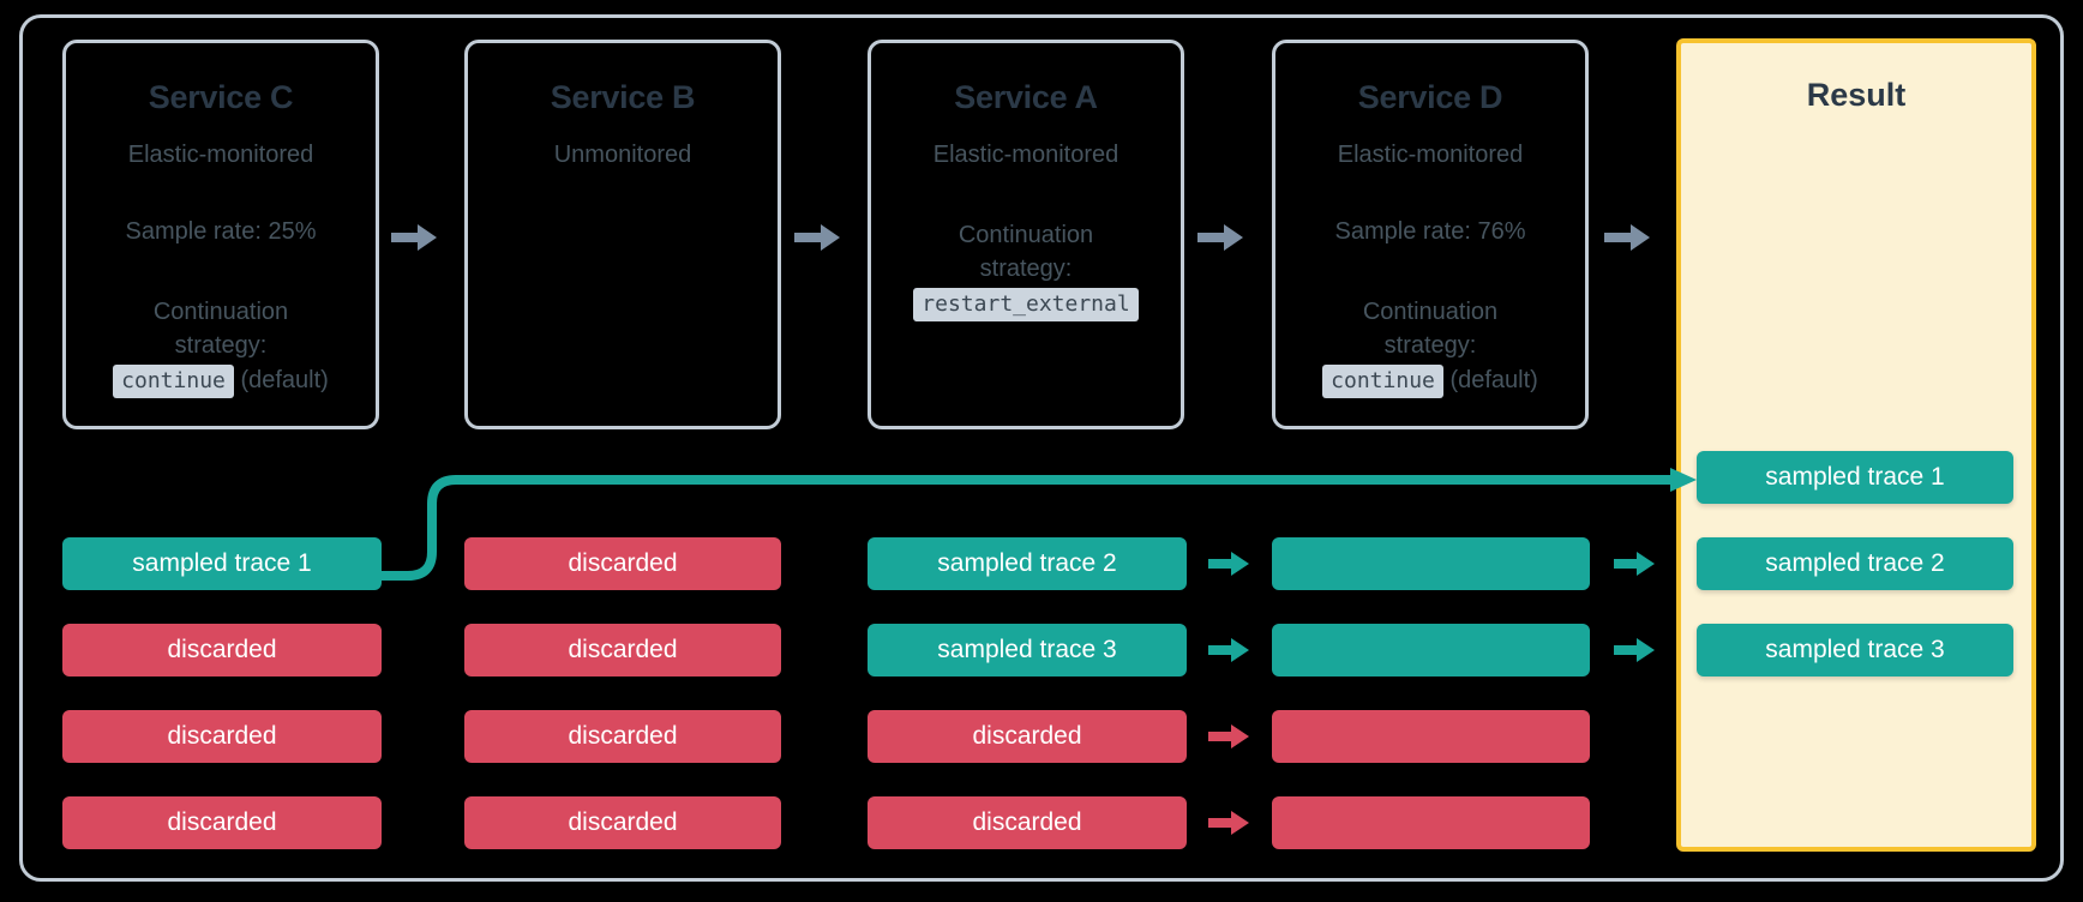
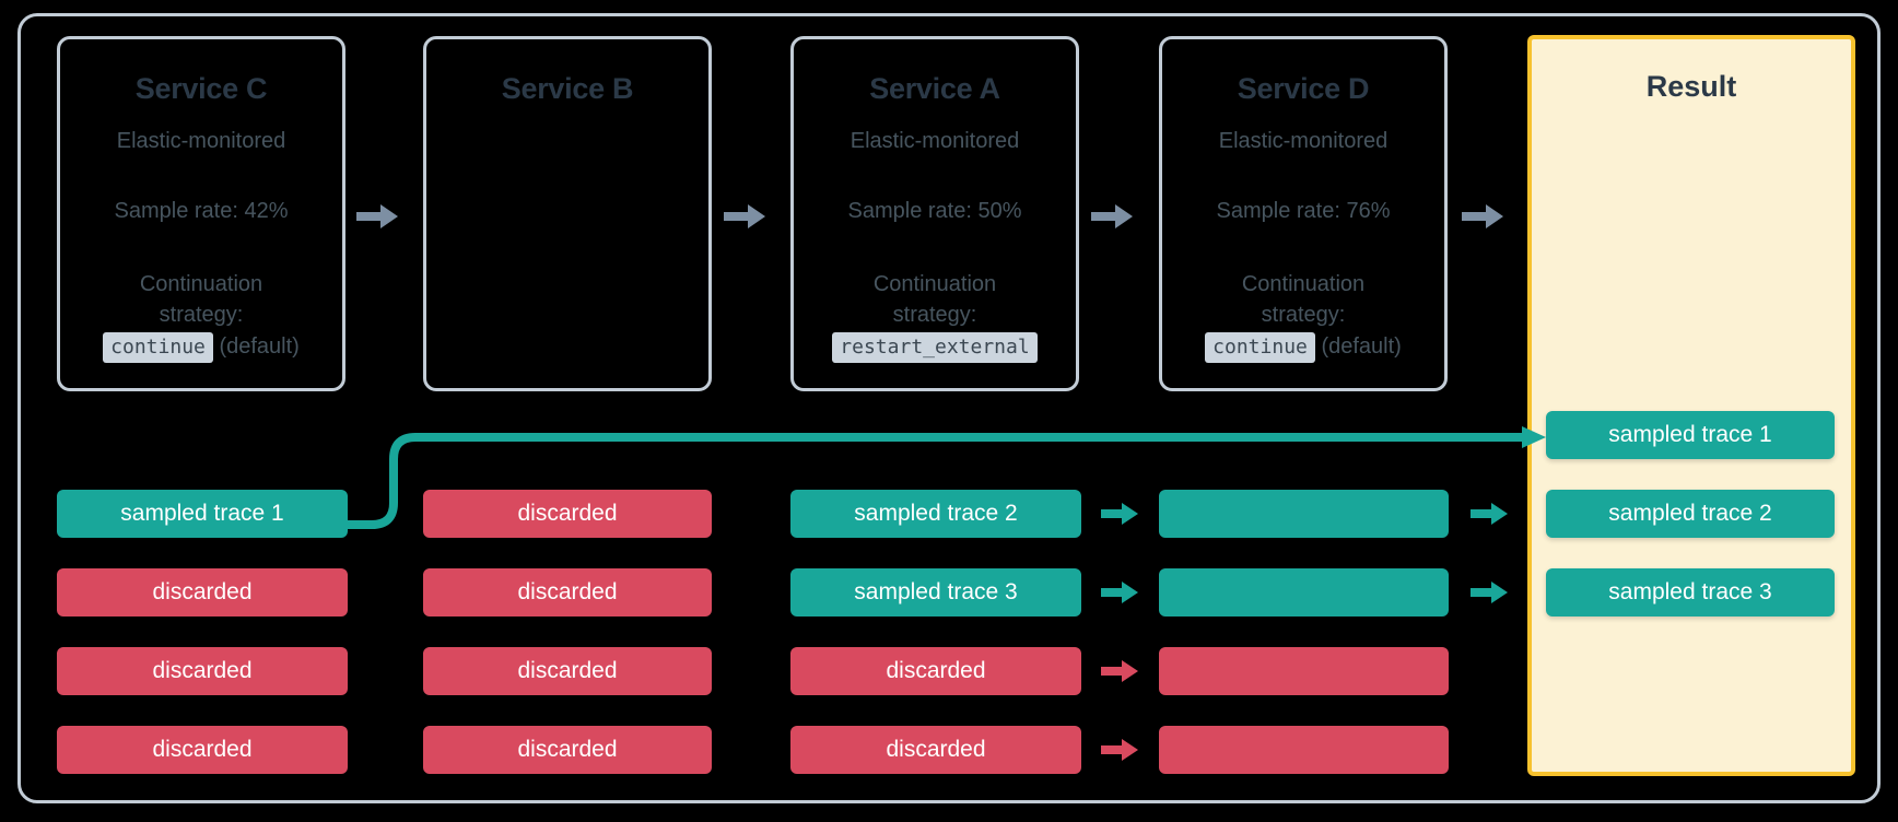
  Service C
  Elastic-monitored
- Sample rate: 25%
+ Sample rate: 42%
  Continuation
  strategy:
  continue (default)
  Service B
- Unmonitored
  Service A
  Elastic-monitored
+ Sample rate: 50%
  Continuation
  strategy:
  restart_external
  Service D
  Elastic-monitored
  Sample rate: 76%
  Continuation
  strategy:
  continue (default)
  Result
  sampled trace 1
  discarded
  discarded
  discarded
  discarded
  discarded
  discarded
  discarded
  sampled trace 2
  sampled trace 3
  discarded
  discarded
  sampled trace 1
  sampled trace 2
  sampled trace 3
